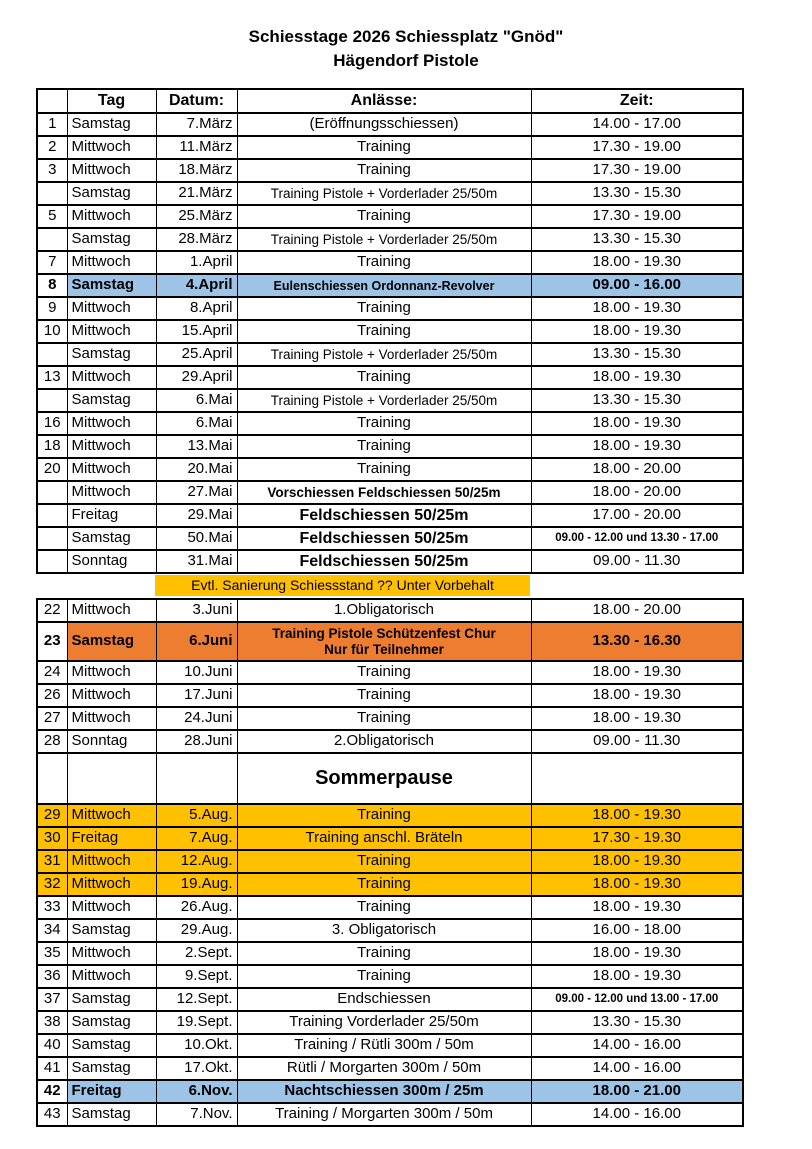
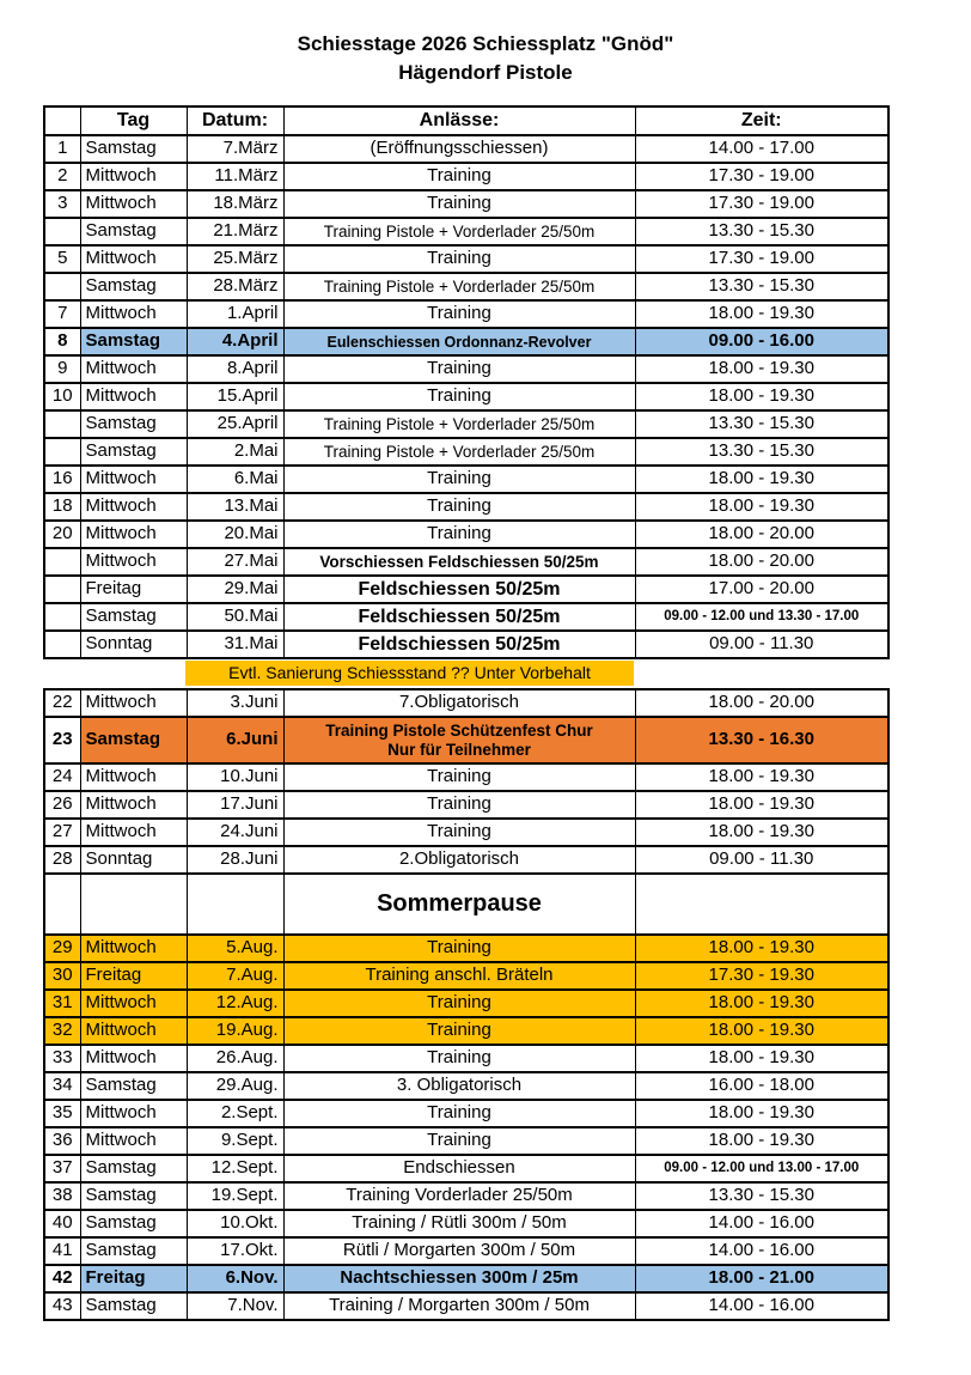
  Schiesstage 2026 Schiessplatz "Gnöd"
  Hägendorf Pistole
  	Tag	Datum:	Anlässe:	Zeit:
  1	Samstag	7.März	(Eröffnungsschiessen)	14.00 - 17.00
  2	Mittwoch	11.März	Training	17.30 - 19.00
  3	Mittwoch	18.März	Training	17.30 - 19.00
  	Samstag	21.März	Training Pistole + Vorderlader 25/50m	13.30 - 15.30
  5	Mittwoch	25.März	Training	17.30 - 19.00
  	Samstag	28.März	Training Pistole + Vorderlader 25/50m	13.30 - 15.30
  7	Mittwoch	1.April	Training	18.00 - 19.30
  8	Samstag	4.April	Eulenschiessen Ordonnanz-Revolver	09.00 - 16.00
  9	Mittwoch	8.April	Training	18.00 - 19.30
  10	Mittwoch	15.April	Training	18.00 - 19.30
  	Samstag	25.April	Training Pistole + Vorderlader 25/50m	13.30 - 15.30
- 13	Mittwoch	29.April	Training	18.00 - 19.30
- 	Samstag	6.Mai	Training Pistole + Vorderlader 25/50m	13.30 - 15.30
+ 	Samstag	2.Mai	Training Pistole + Vorderlader 25/50m	13.30 - 15.30
  16	Mittwoch	6.Mai	Training	18.00 - 19.30
  18	Mittwoch	13.Mai	Training	18.00 - 19.30
  20	Mittwoch	20.Mai	Training	18.00 - 20.00
  	Mittwoch	27.Mai	Vorschiessen Feldschiessen 50/25m	18.00 - 20.00
  	Freitag	29.Mai	Feldschiessen 50/25m	17.00 - 20.00
  	Samstag	50.Mai	Feldschiessen 50/25m	09.00 - 12.00 und 13.30 - 17.00
  	Sonntag	31.Mai	Feldschiessen 50/25m	09.00 - 11.30
  Evtl. Sanierung Schiessstand ?? Unter Vorbehalt
- 22	Mittwoch	3.Juni	1.Obligatorisch	18.00 - 20.00
+ 22	Mittwoch	3.Juni	7.Obligatorisch	18.00 - 20.00
  23	Samstag	6.Juni	Training Pistole Schützenfest ChurNur für Teilnehmer	13.30 - 16.30
  24	Mittwoch	10.Juni	Training	18.00 - 19.30
  26	Mittwoch	17.Juni	Training	18.00 - 19.30
  27	Mittwoch	24.Juni	Training	18.00 - 19.30
  28	Sonntag	28.Juni	2.Obligatorisch	09.00 - 11.30
  			Sommerpause
  29	Mittwoch	5.Aug.	Training	18.00 - 19.30
  30	Freitag	7.Aug.	Training anschl. Bräteln	17.30 - 19.30
  31	Mittwoch	12.Aug.	Training	18.00 - 19.30
  32	Mittwoch	19.Aug.	Training	18.00 - 19.30
  33	Mittwoch	26.Aug.	Training	18.00 - 19.30
  34	Samstag	29.Aug.	3. Obligatorisch	16.00 - 18.00
  35	Mittwoch	2.Sept.	Training	18.00 - 19.30
  36	Mittwoch	9.Sept.	Training	18.00 - 19.30
  37	Samstag	12.Sept.	Endschiessen	09.00 - 12.00 und 13.00 - 17.00
  38	Samstag	19.Sept.	Training Vorderlader 25/50m	13.30 - 15.30
  40	Samstag	10.Okt.	Training / Rütli 300m / 50m	14.00 - 16.00
  41	Samstag	17.Okt.	Rütli / Morgarten 300m / 50m	14.00 - 16.00
  42	Freitag	6.Nov.	Nachtschiessen 300m / 25m	18.00 - 21.00
  43	Samstag	7.Nov.	Training / Morgarten 300m / 50m	14.00 - 16.00
